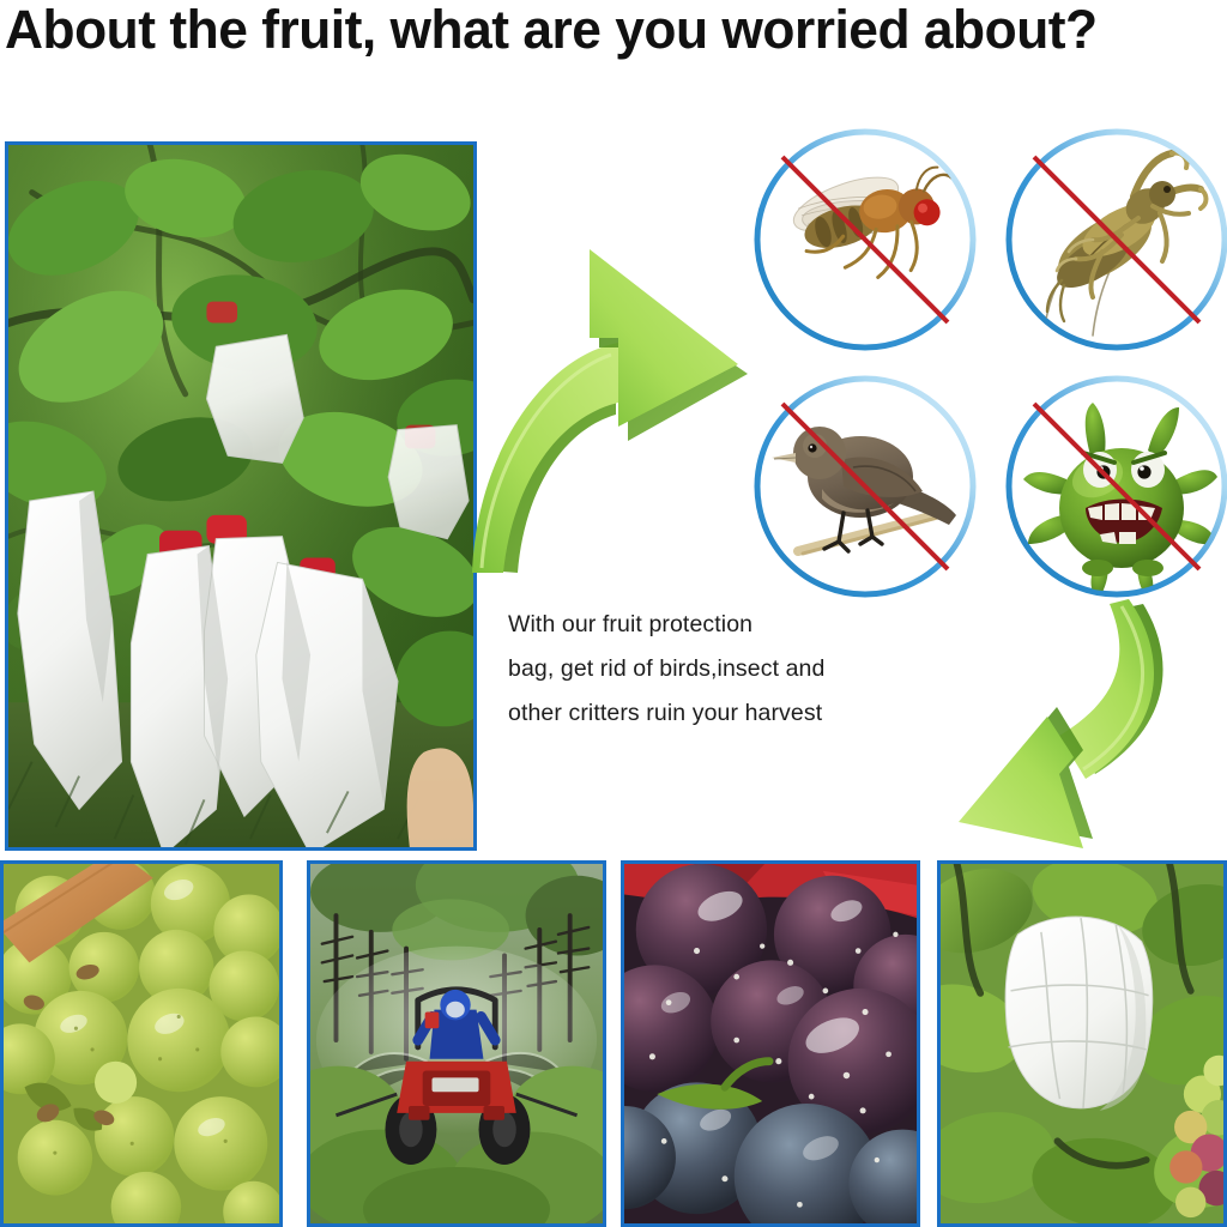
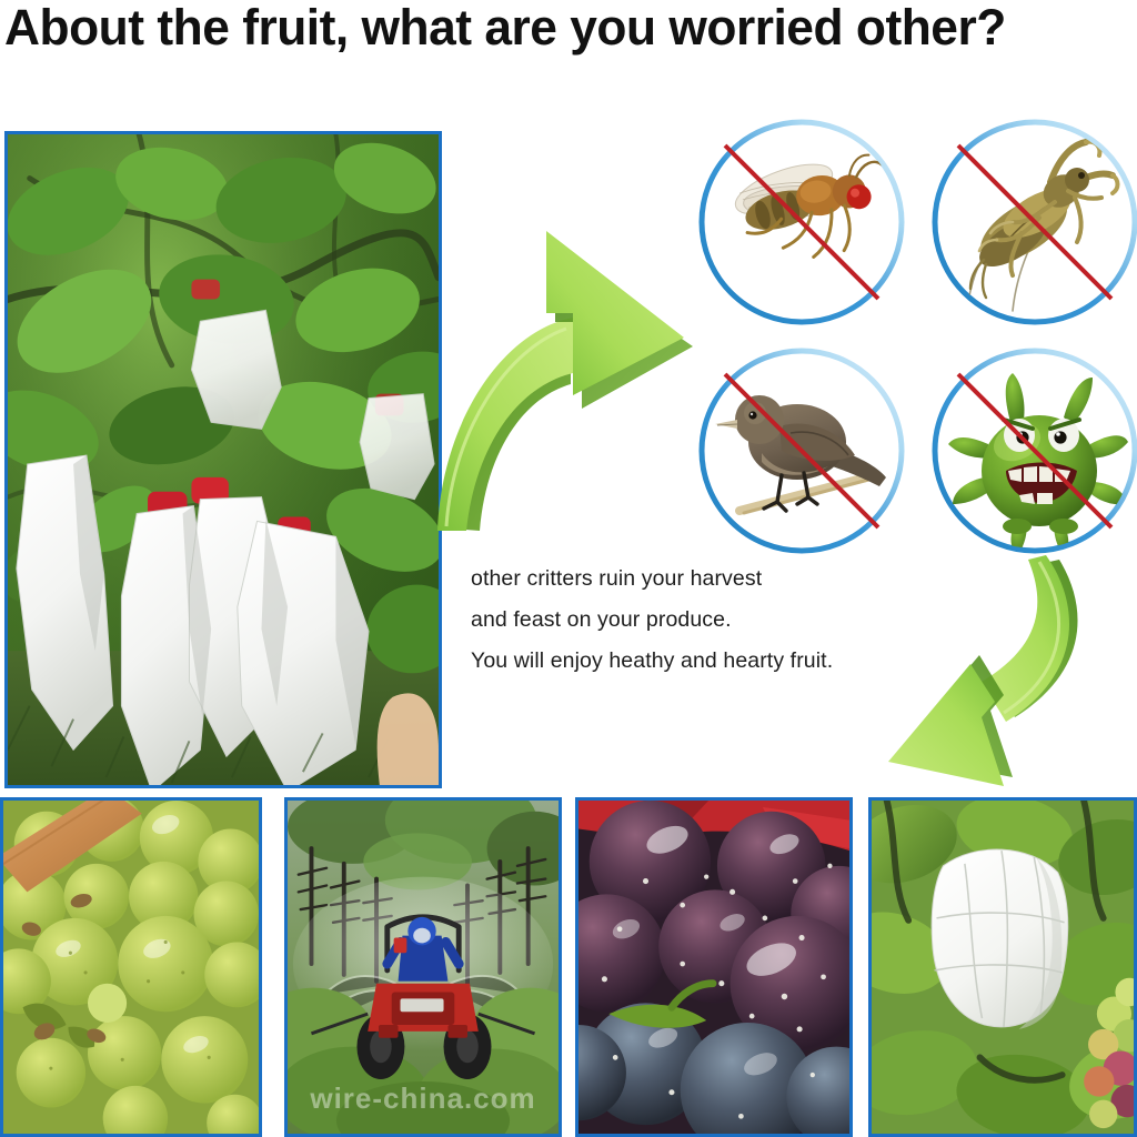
- About the fruit, what are you worried about?
+ About the fruit, what are you worried other?
- With our fruit protection
- bag, get rid of birds,insect and
  other critters ruin your harvest
+ and feast on your produce.
+ You will enjoy heathy and hearty fruit.
+ wire-china.com
